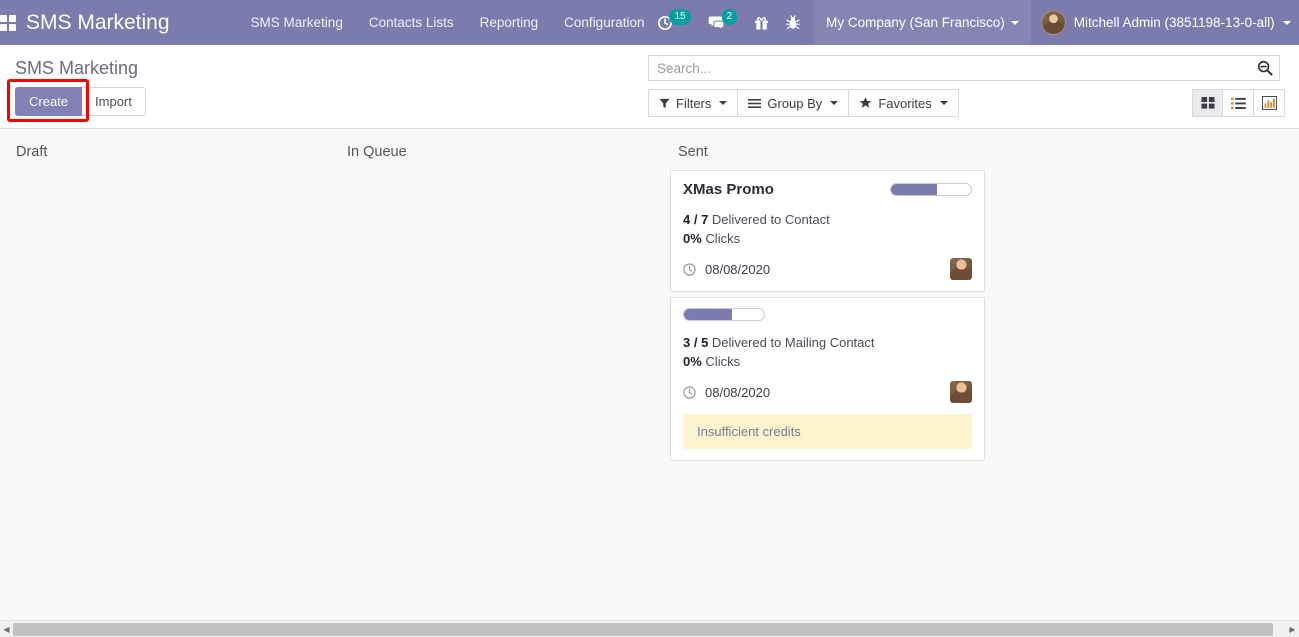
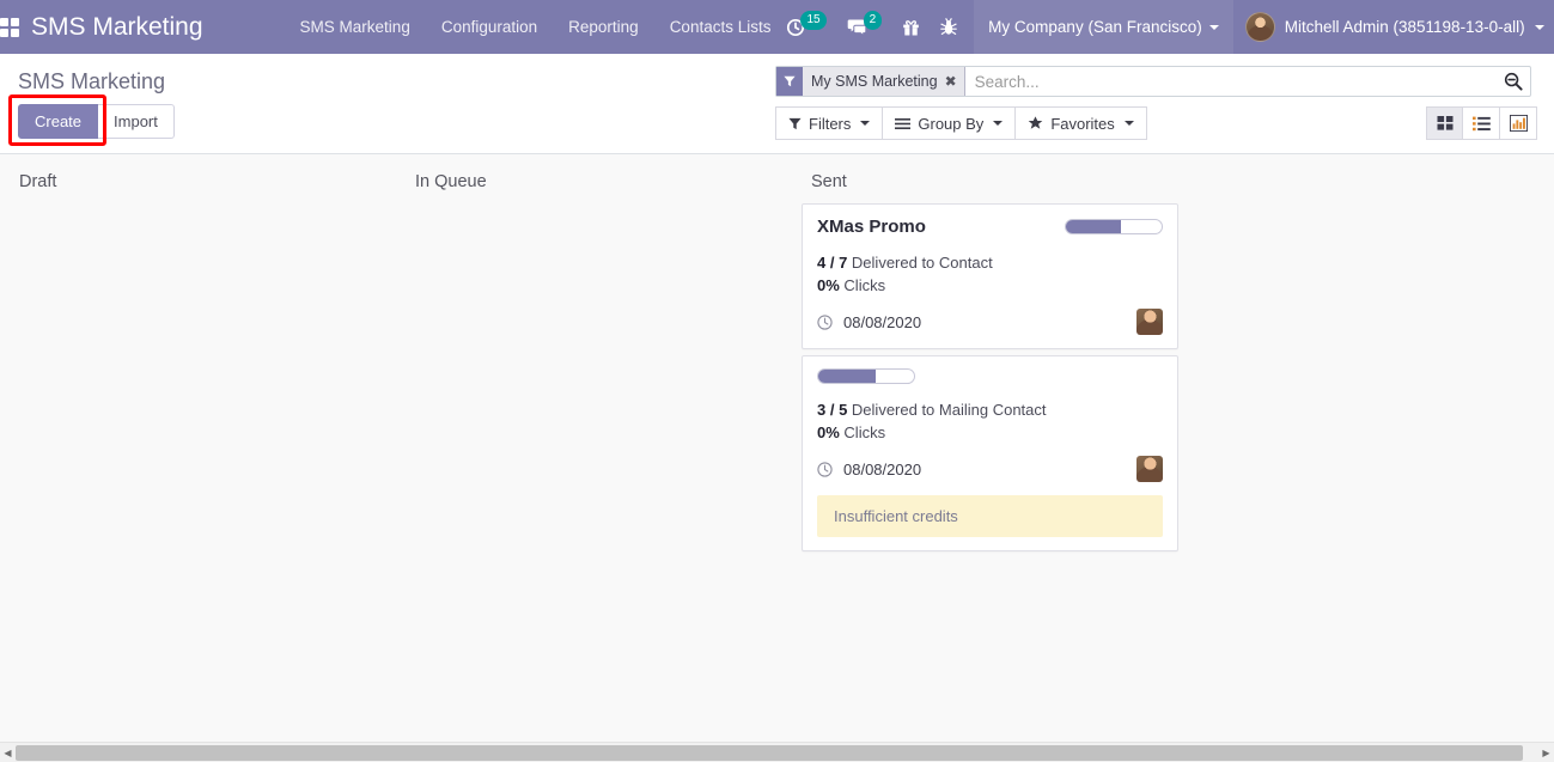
  SMS Marketing
  SMS Marketing
- Contacts Lists
+ Configuration
  Reporting
- Configuration
+ Contacts Lists
  15
  2
  My Company (San Francisco)
  Mitchell Admin (3851198-13-0-all)
  SMS Marketing
  Create
  Import
+ My SMS Marketing
+ ✖
  Search...
  Filters
  Group By
  Favorites
  Draft
  In Queue
  Sent
  XMas Promo
  4 / 7 Delivered to Contact
  0% Clicks
  08/08/2020
  3 / 5 Delivered to Mailing Contact
  0% Clicks
  08/08/2020
  Insufficient credits
  ◀
  ▶
